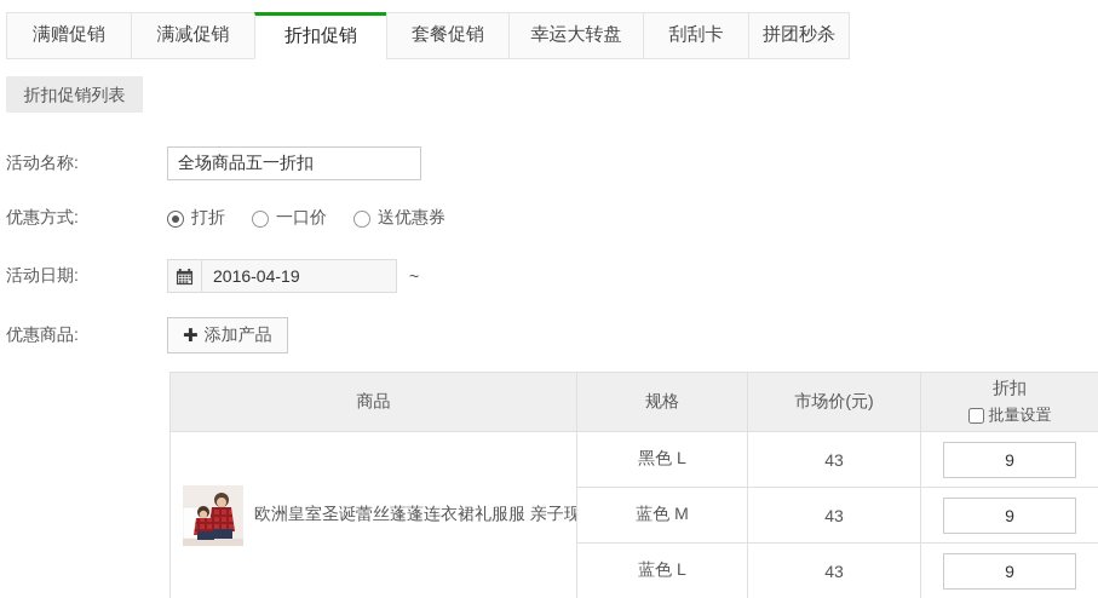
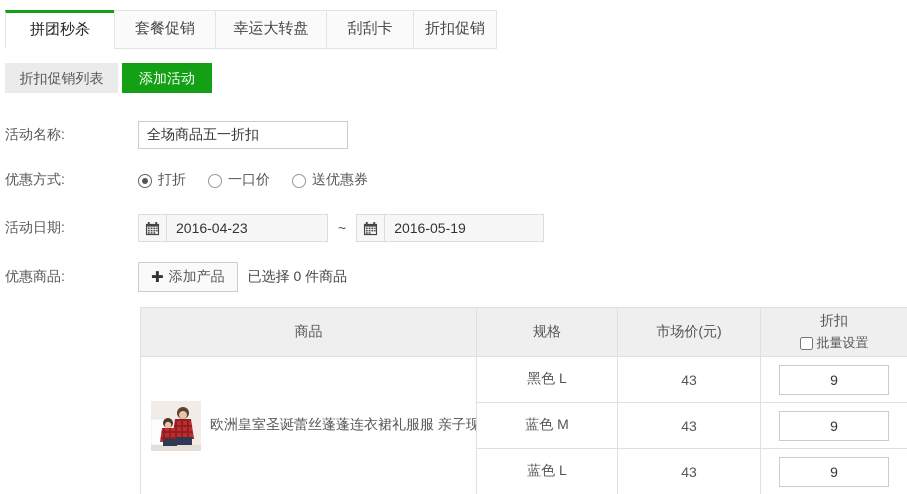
- 满赠促销
- 满减促销
- 折扣促销
+ 拼团秒杀
  套餐促销
  幸运大转盘
  刮刮卡
- 拼团秒杀
+ 折扣促销
  折扣促销列表
+ 添加活动
  活动名称:
  全场商品五一折扣
  优惠方式:
  打折
  一口价
  送优惠券
  活动日期:
- 2016-04-19
+ 2016-04-23
  ~
+ 2016-05-19
  优惠商品:
  ✚
  添加产品
+ 已选择 0 件商品
  商品	规格	市场价(元)	折扣 批量设置
  欧洲皇室圣诞蕾丝蓬蓬连衣裙礼服服 亲子现	黑色 L	43	9
  蓝色 M	43	9
  蓝色 L	43	9
